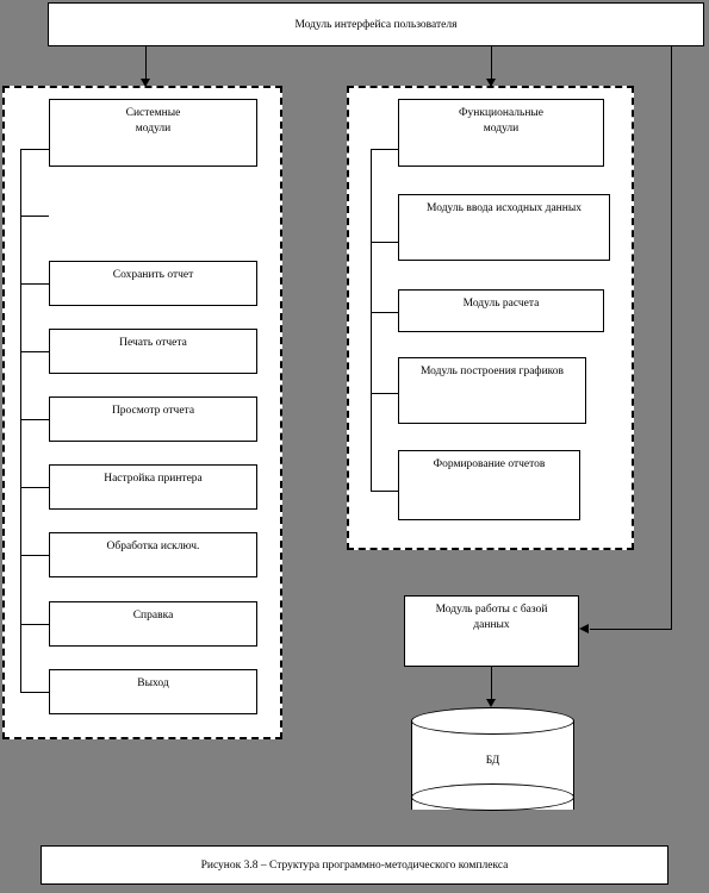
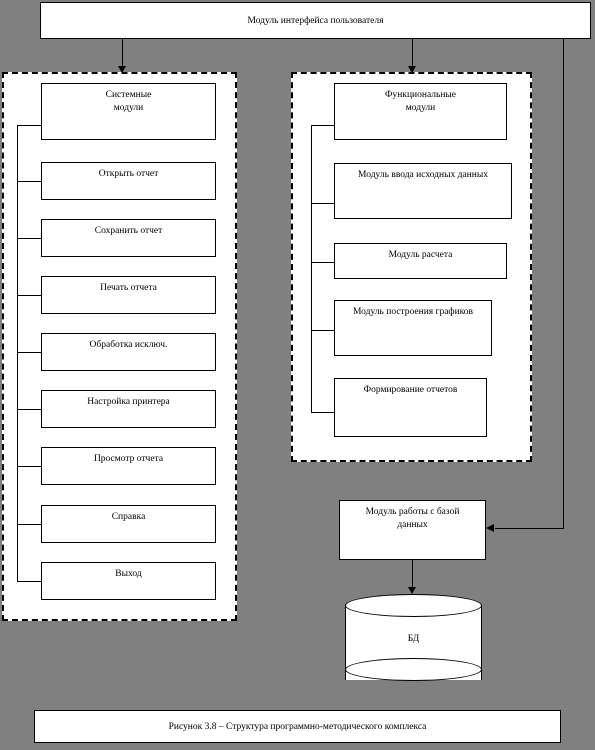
  Модуль интерфейса пользователя
  Системные
  модули
+ Открыть отчет
  Сохранить отчет
  Печать отчета
- Просмотр отчета
+ Обработка исключ.
  Настройка принтера
- Обработка исключ.
+ Просмотр отчета
  Справка
  Выход
  Функциональные
  модули
  Модуль ввода исходных данных
  Модуль расчета
  Модуль построения графиков
  Формирование отчетов
  Модуль работы с базой
  данных
  БД
  Рисунок 3.8 – Структура программно-методического комплекса
